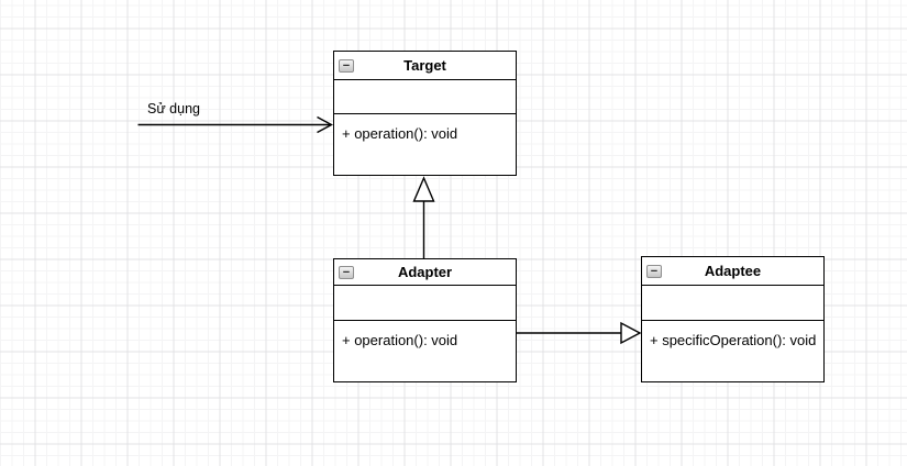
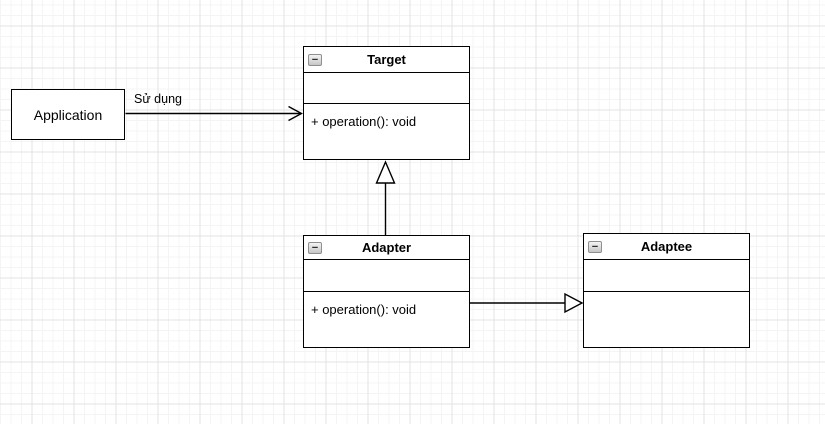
+ Application
  Sử dụng
  −
  Target
  + operation(): void
  −
  Adapter
  + operation(): void
  −
  Adaptee
- + specificOperation(): void
